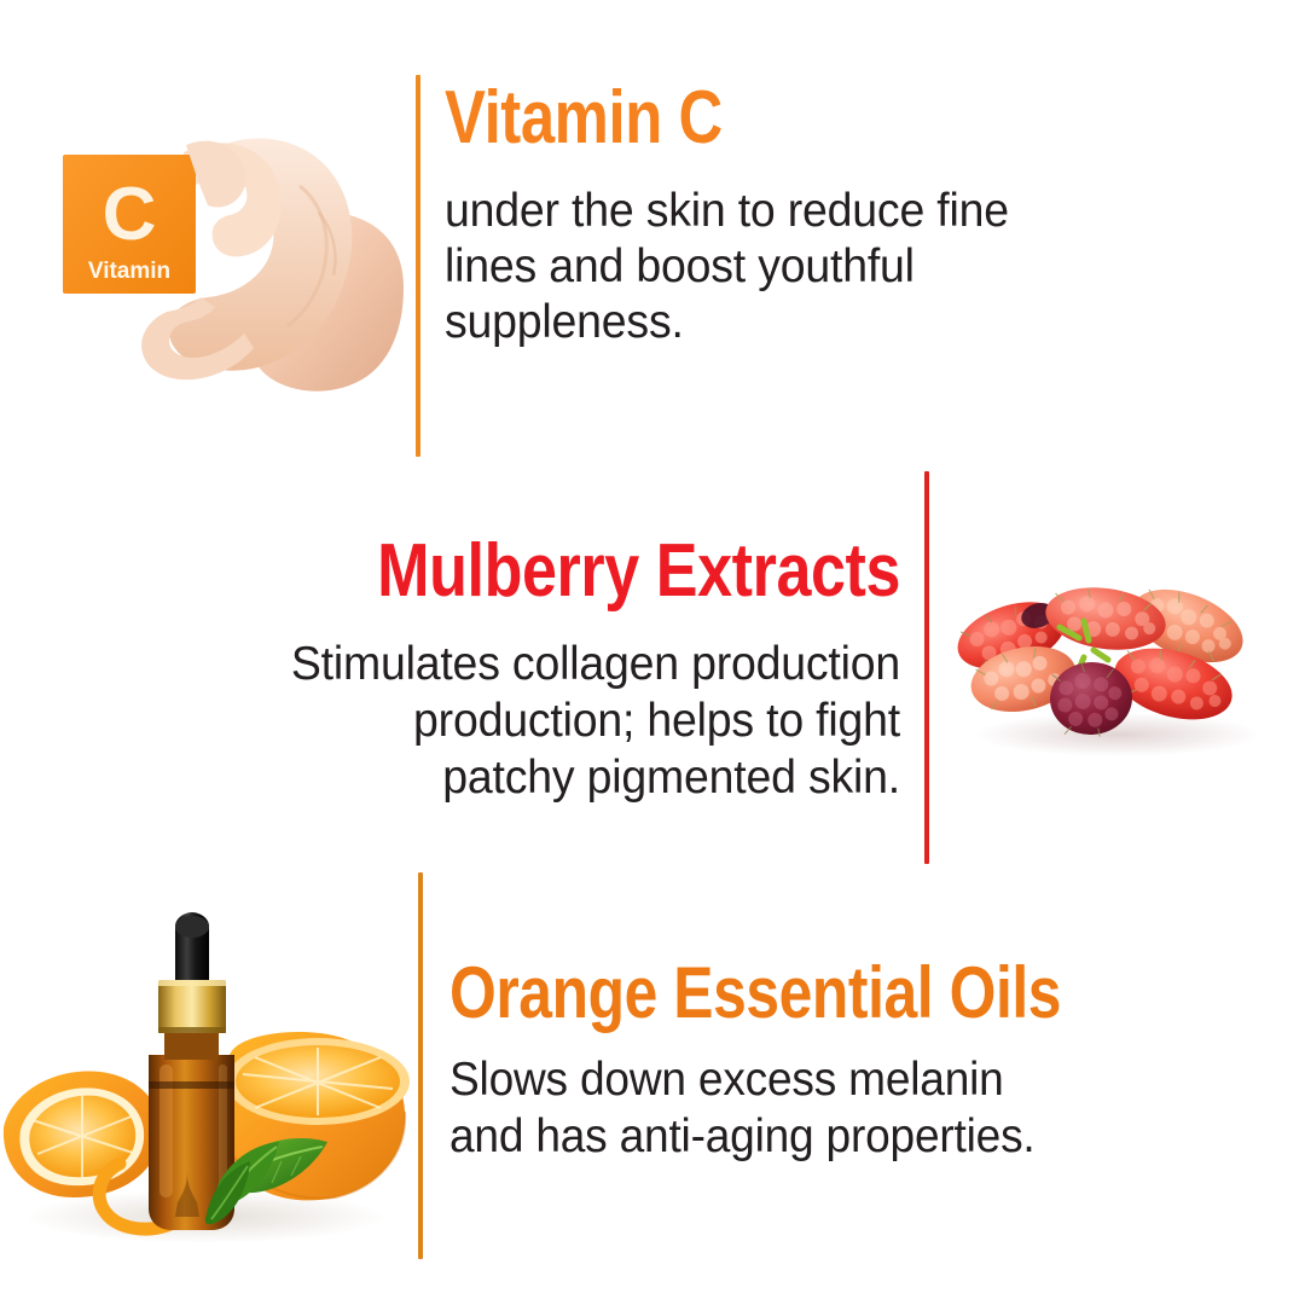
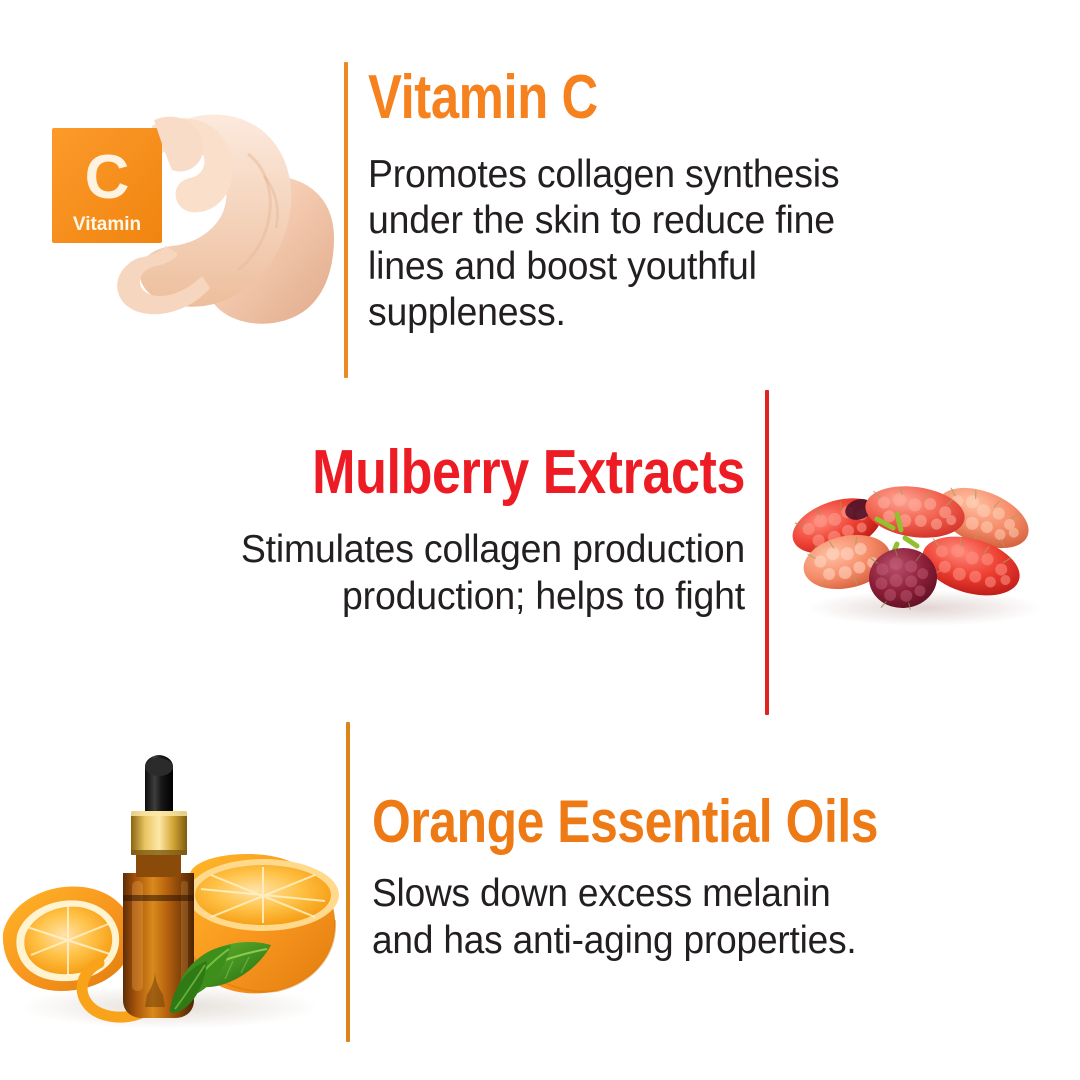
  C
  Vitamin
  Vitamin C
+ Promotes collagen synthesis
  under the skin to reduce fine
  lines and boost youthful
  suppleness.
  Mulberry Extracts
  Stimulates collagen production
  production; helps to fight
- patchy pigmented skin.
  Orange Essential Oils
  Slows down excess melanin
  and has anti-aging properties.
